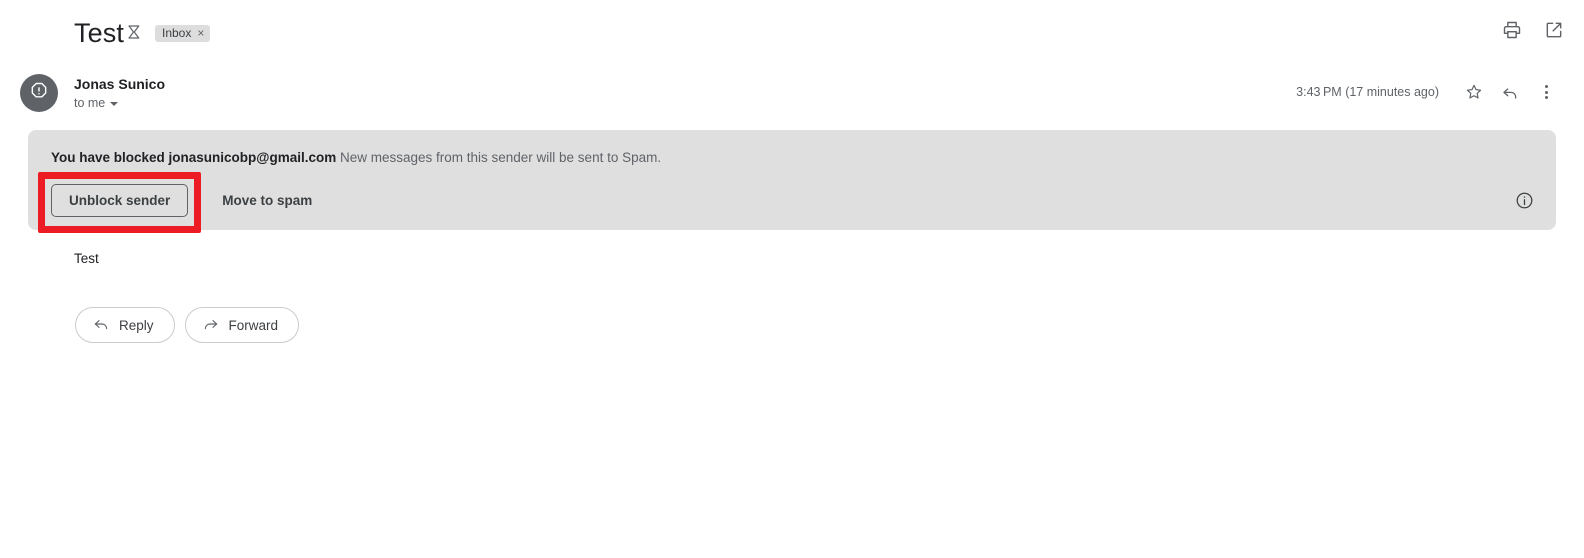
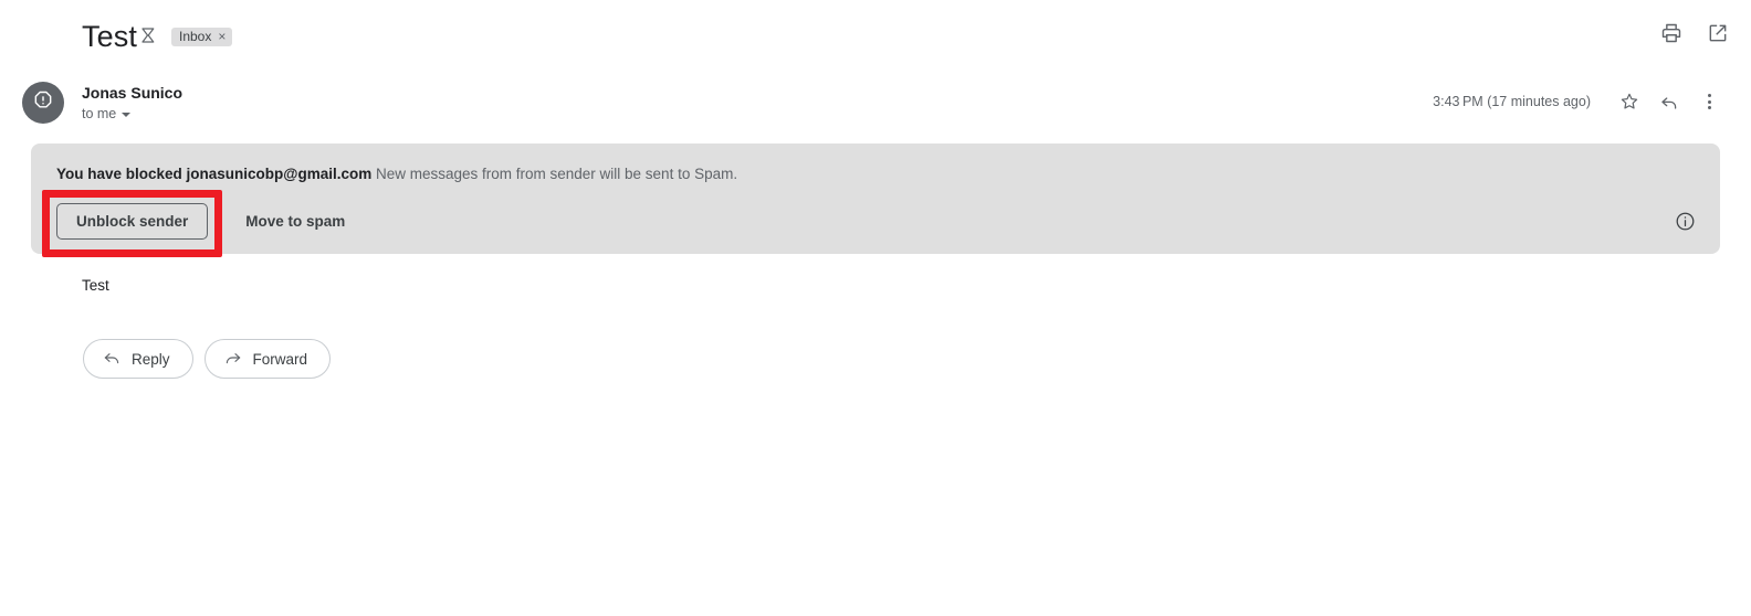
  Test
  Inbox
  ×
  Jonas Sunico
  to me
  3:43 PM (17 minutes ago)
- You have blocked jonasunicobp@gmail.com New messages from this sender will be sent to Spam.
+ You have blocked jonasunicobp@gmail.com New messages from from sender will be sent to Spam.
  Unblock sender
  Move to spam
  Test
  Reply
  Forward
